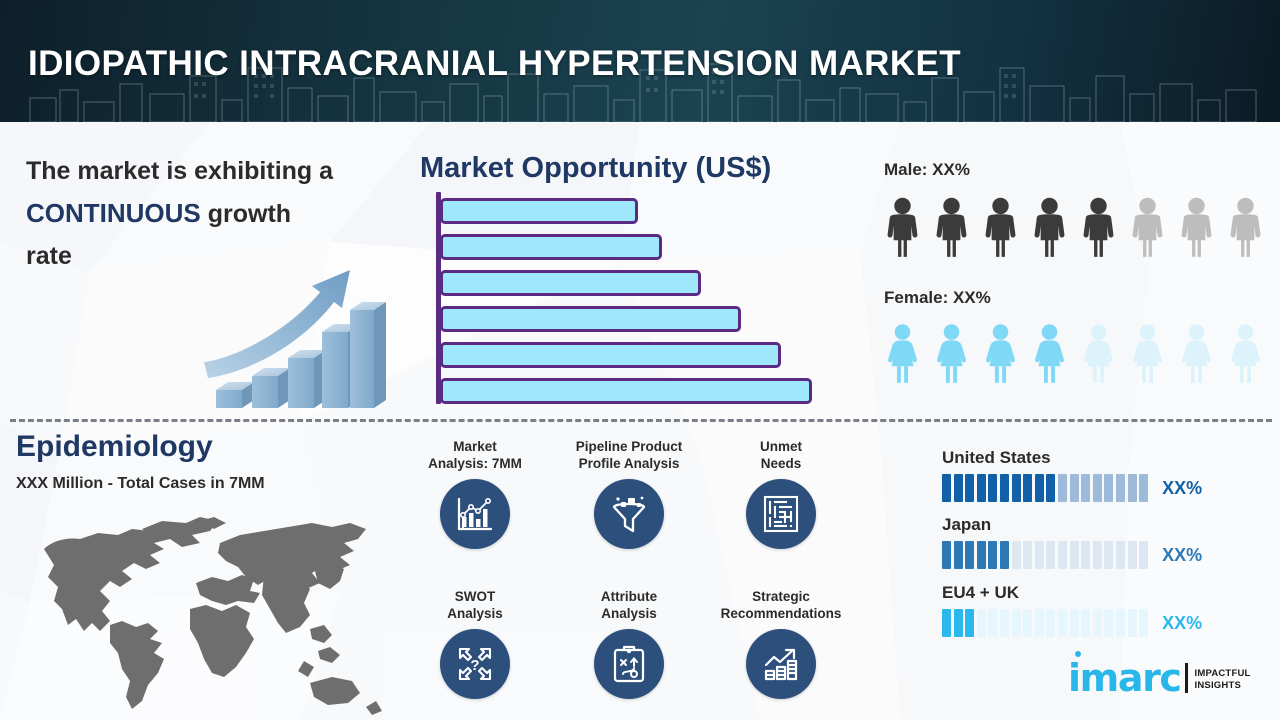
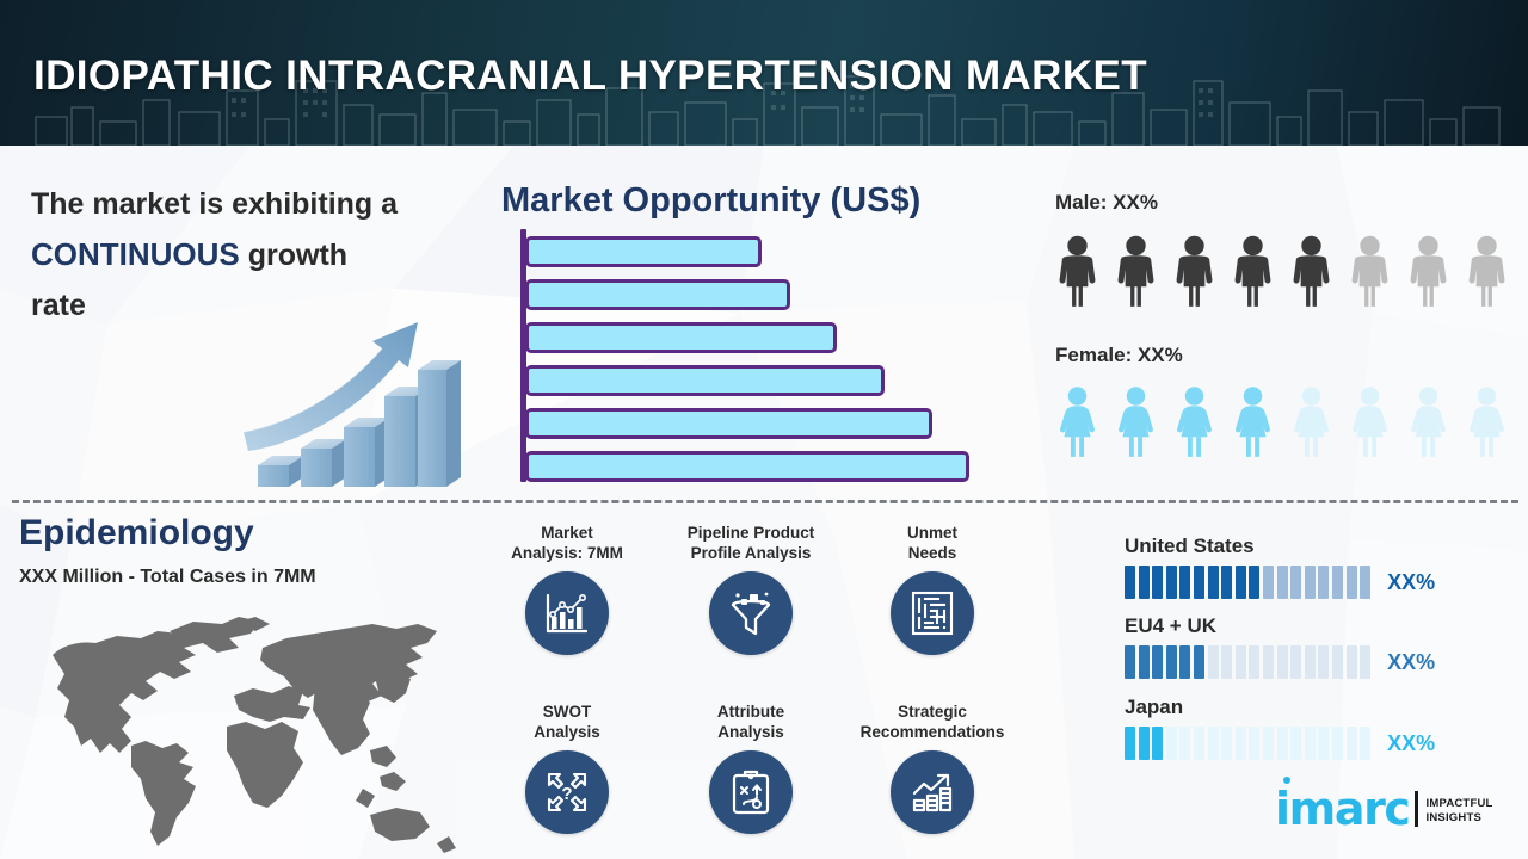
  IDIOPATHIC INTRACRANIAL HYPERTENSION MARKET
  The market is exhibiting a
  CONTINUOUS growth
  rate
  Market Opportunity (US$)
  Male: XX%
  Female: XX%
  Epidemiology
  XXX Million - Total Cases in 7MM
  Market
  Analysis: 7MM
  Pipeline Product
  Profile Analysis
  Unmet
  Needs
  SWOT
  Analysis
  ?
  Attribute
  Analysis
  Strategic
  Recommendations
  United States
  XX%
- Japan
+ EU4 + UK
  XX%
- EU4 + UK
+ Japan
  XX%
  imarc
  IMPACTFUL
  INSIGHTS
